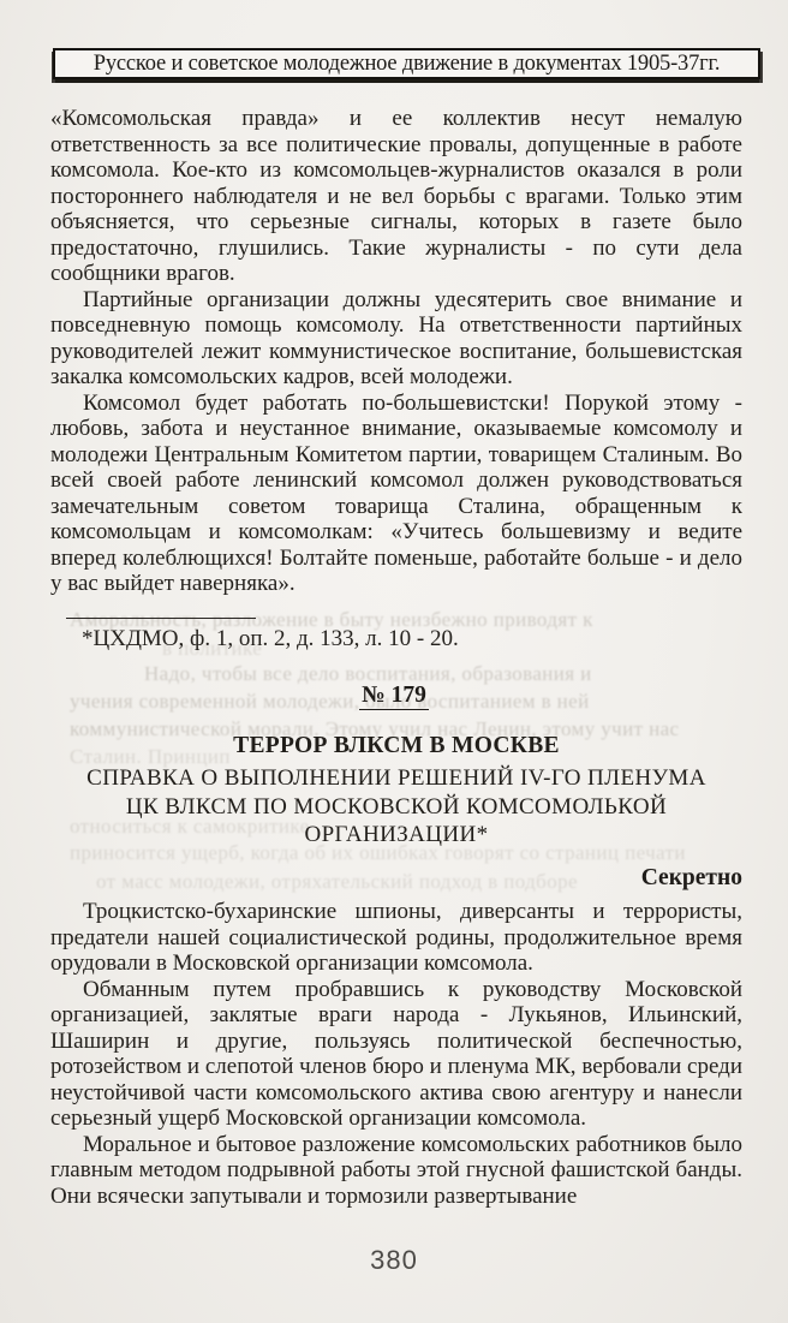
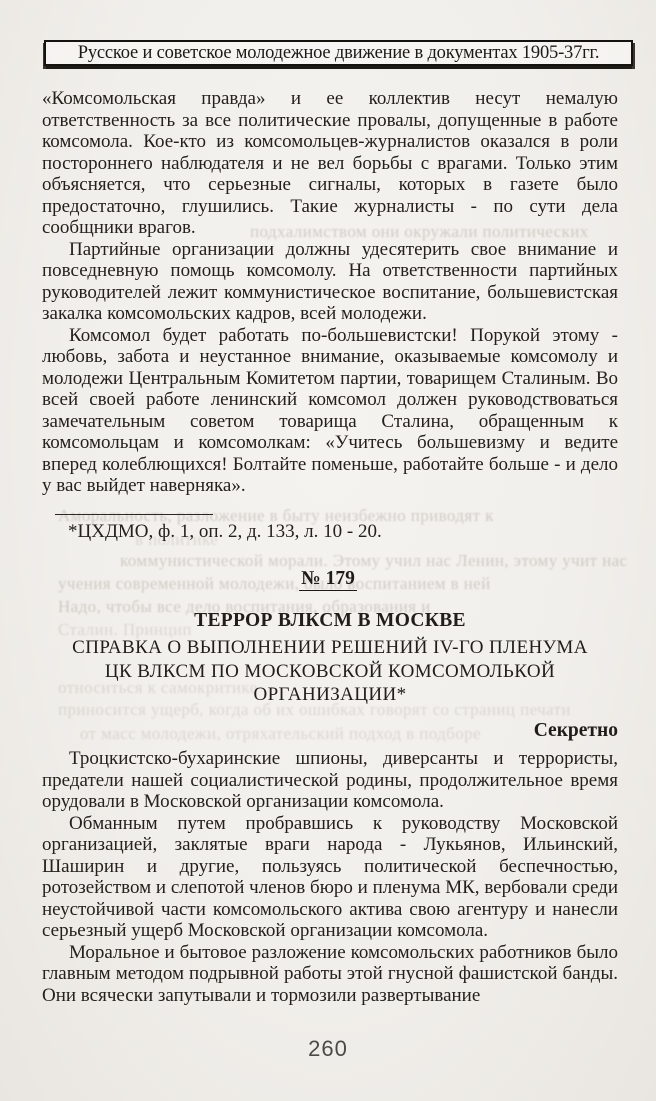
+ подхалимством они окружали политических
  Аморальность, разложение в быту неизбежно приводят к
  в политике
- Надо, чтобы все дело воспитания, образования и
+ коммунистической морали. Этому учил нас Ленин, этому учит нас
  учения современной молодежи, было воспитанием в ней
- коммунистической морали. Этому учил нас Ленин, этому учит нас
+ Надо, чтобы все дело воспитания, образования и
  относиться к самокритике
  приносится ущерб, когда об их ошибках говорят со страниц печати
  Русское и советское молодежное движение в документах 1905-37гг.
  «Комсомольская правда» и ее коллектив несут немалую ответственность за все политические провалы, допущенные в работе комсомола. Кое-кто из комсомольцев-журналистов оказался в роли постороннего наблюдателя и не вел борьбы с врагами. Только этим объясняется, что серьезные сигналы, которых в газете было предостаточно, глушились. Такие журналисты - по сути дела сообщники врагов.
  Партийные организации должны удесятерить свое внимание и повседневную помощь комсомолу. На ответственности партийных руководителей лежит коммунистическое воспитание, большевистская закалка комсомольских кадров, всей молодежи.
  Комсомол будет работать по-большевистски! Порукой этому - любовь, забота и неустанное внимание, оказываемые комсомолу и молодежи Центральным Комитетом партии, товарищем Сталиным. Во всей своей работе ленинский комсомол должен руководствоваться замечательным советом товарища Сталина, обращенным к комсомольцам и комсомолкам: «Учитесь большевизму и ведите вперед колеблющихся! Болтайте поменьше, работайте больше - и дело у вас выйдет наверняка».
  *ЦХДМО, ф. 1, оп. 2, д. 133, л. 10 - 20.
  № 179
  ТЕРРОР ВЛКСМ В МОСКВЕ
  СПРАВКА О ВЫПОЛНЕНИИ РЕШЕНИЙ IV-ГО ПЛЕНУМА
  ЦК ВЛКСМ ПО МОСКОВСКОЙ КОМСОМОЛЬКОЙ
  ОРГАНИЗАЦИИ*
  Секретно
  Троцкистско-бухаринские шпионы, диверсанты и террористы, предатели нашей социалистической родины, продолжительное время орудовали в Московской организации комсомола.
  Обманным путем пробравшись к руководству Московской организацией, заклятые враги народа - Лукьянов, Ильинский, Шаширин и другие, пользуясь политической беспечностью, ротозейством и слепотой членов бюро и пленума МК, вербовали среди неустойчивой части комсомольского актива свою агентуру и нанесли серьезный ущерб Московской организации комсомола.
  Моральное и бытовое разложение комсомольских работников было главным методом подрывной работы этой гнусной фашистской банды. Они всячески запутывали и тормозили развертывание
- 380
+ 260
